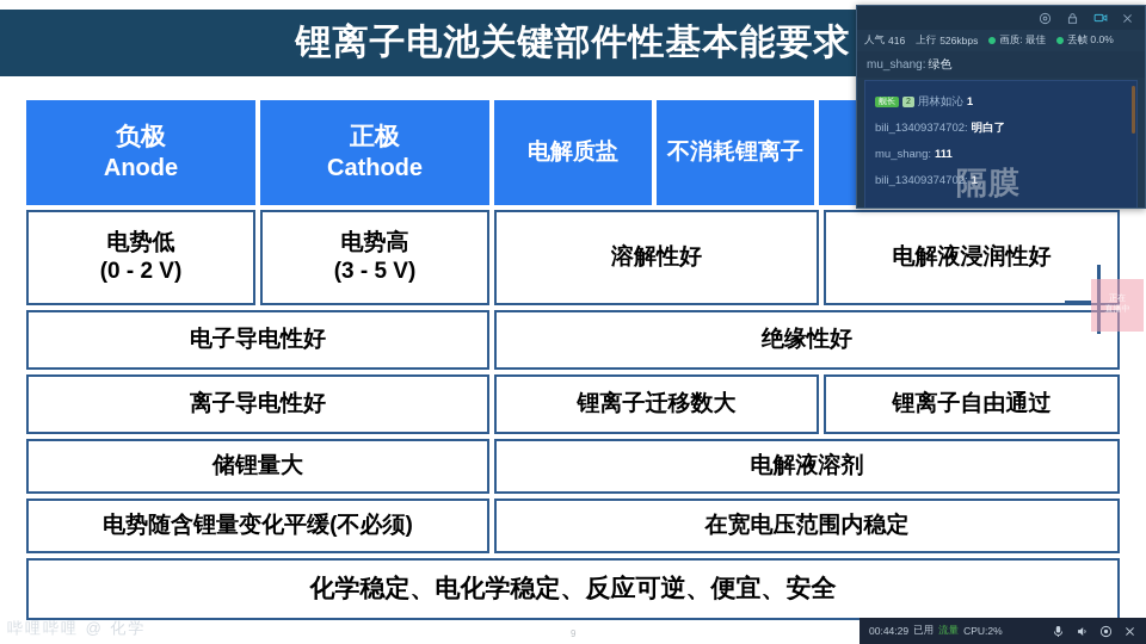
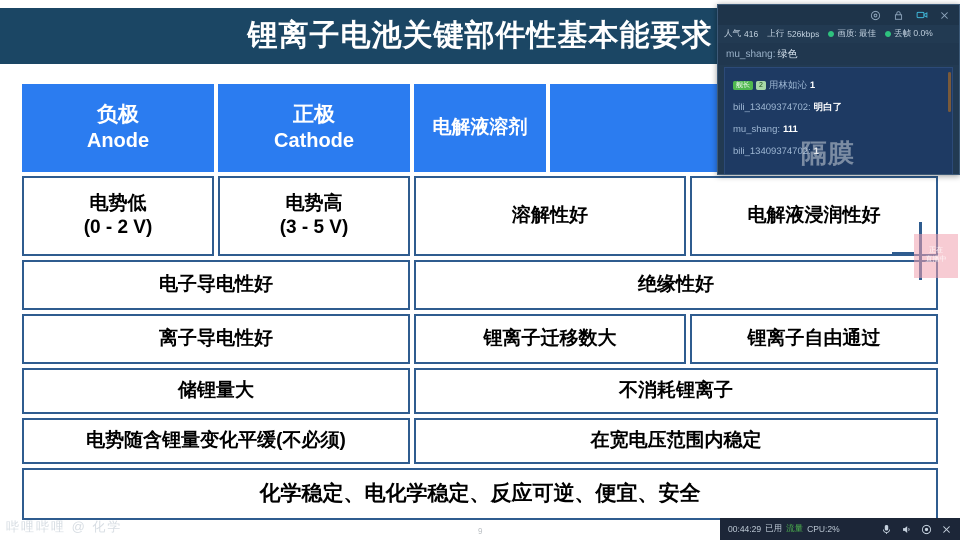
  锂离子电池关键部件性基本能要求
  负极
  Anode
  正极
  Cathode
- 电解质盐
- 不消耗锂离子
+ 电解液溶剂
  电势低
  (0 - 2 V)
  电势高
  (3 - 5 V)
  溶解性好
  电解液浸润性好
  电子导电性好
  绝缘性好
  离子导电性好
  锂离子迁移数大
  锂离子自由通过
  储锂量大
- 电解液溶剂
+ 不消耗锂离子
  电势随含锂量变化平缓(不必须)
  在宽电压范围内稳定
  化学稳定、电化学稳定、反应可逆、便宜、安全
  9
  哔哩哔哩 @ 化学
  人气
  416
  上行
  526kbps
  画质: 最佳
  丢帧 0.0%
  mu_shang:
  绿色
  隔膜
  用林如沁
  1
  bili_13409374702:
  明白了
  mu_shang:
  111
  bili_13409374702:
  1
  00:44:29
  已用
  流量
  CPU:2%
